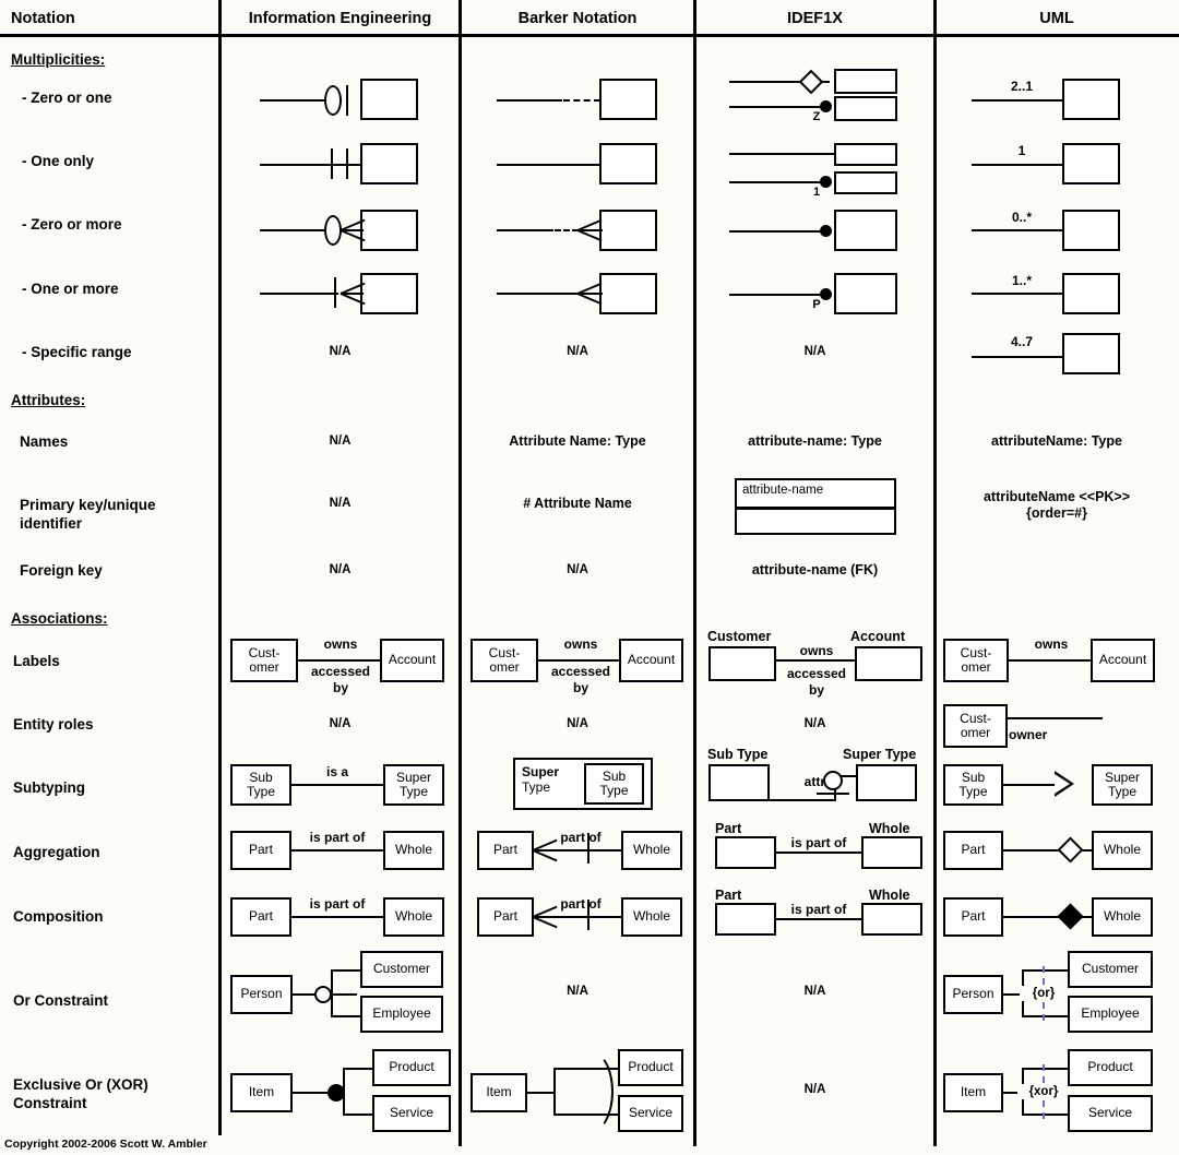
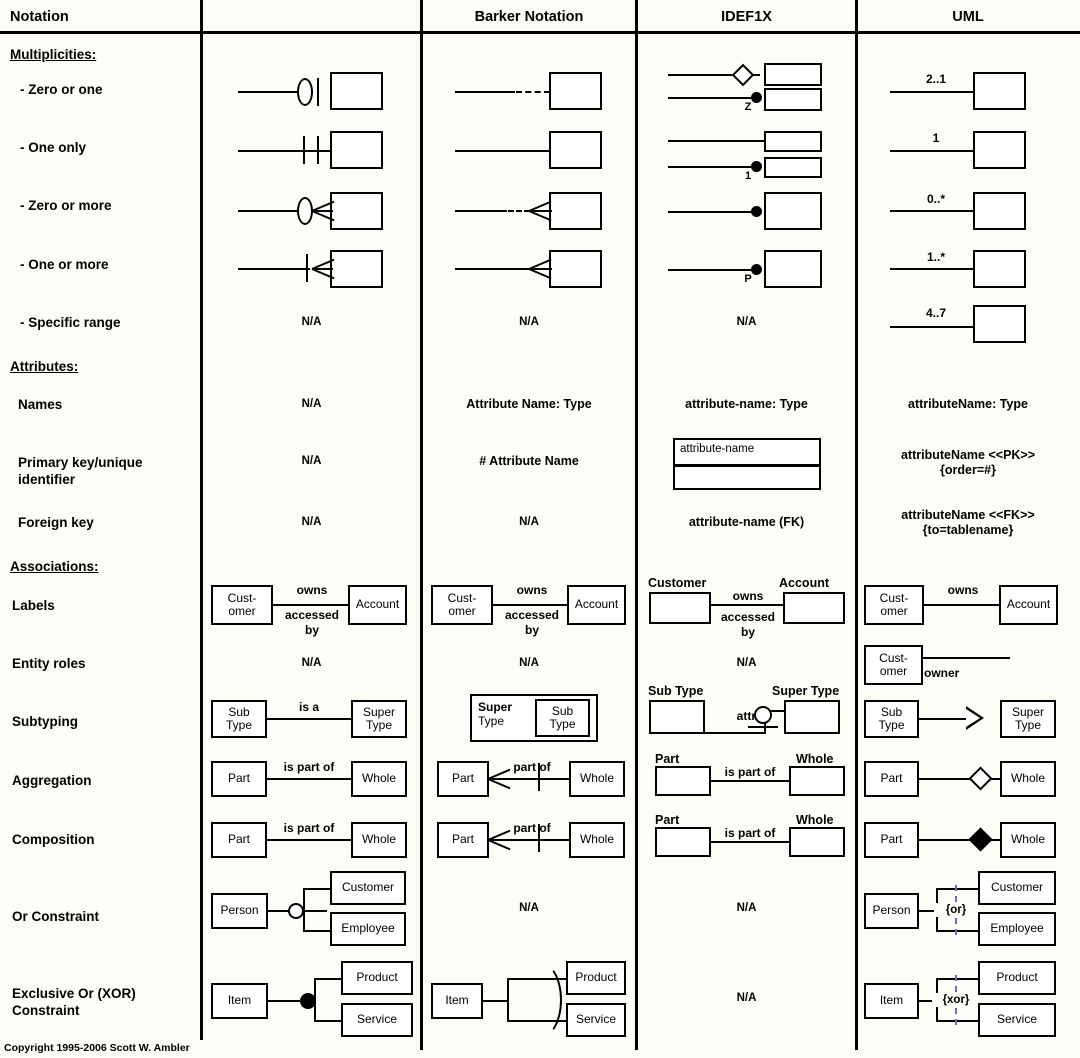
  Notation
- Information Engineering
  Barker Notation
  IDEF1X
  UML
  Multiplicities:
  - Zero or one
  - One only
  - Zero or more
  - One or more
  - Specific range
  Attributes:
  Names
  Primary key/unique
  identifier
  Foreign key
  Associations:
  Labels
  Entity roles
  Subtyping
  Aggregation
  Composition
  Or Constraint
  Exclusive Or (XOR)
  Constraint
  N/A
  N/A
  Z
  1
  P
  N/A
  2..1
  1
  0..*
  1..*
  4..7
  N/A
  Attribute Name: Type
  attribute-name: Type
  attributeName: Type
  N/A
  # Attribute Name
  attribute-name
  attributeName <<PK>>
  {order=#}
  N/A
  N/A
  attribute-name (FK)
+ attributeName <<FK>>
+ {to=tablename}
  Cust-
  omer
  Account
  owns
  accessed
  by
  Cust-
  omer
  Account
  owns
  accessed
  by
  Customer
  Account
  owns
  accessed
  by
  Cust-
  omer
  Account
  owns
  N/A
  N/A
  N/A
  Cust-
  omer
  owner
  Sub
  Type
  Super
  Type
  is a
  Super
  Type
  Sub
  Type
  Sub Type
  Super Type
  attr
  Sub
  Type
  Super
  Type
  Part
  Whole
  is part of
  Part
  Whole
  part of
  Part
  Whole
  is part of
  Part
  Whole
  Part
  Whole
  is part of
  Part
  Whole
  part of
  Part
  Whole
  is part of
  Part
  Whole
  Person
  Customer
  Employee
  N/A
  N/A
  Person
  {or}
  Customer
  Employee
  Item
  Product
  Service
  Item
  Product
  Service
  N/A
  Item
  {xor}
  Product
  Service
- Copyright 2002-2006 Scott W. Ambler
+ Copyright 1995-2006 Scott W. Ambler
